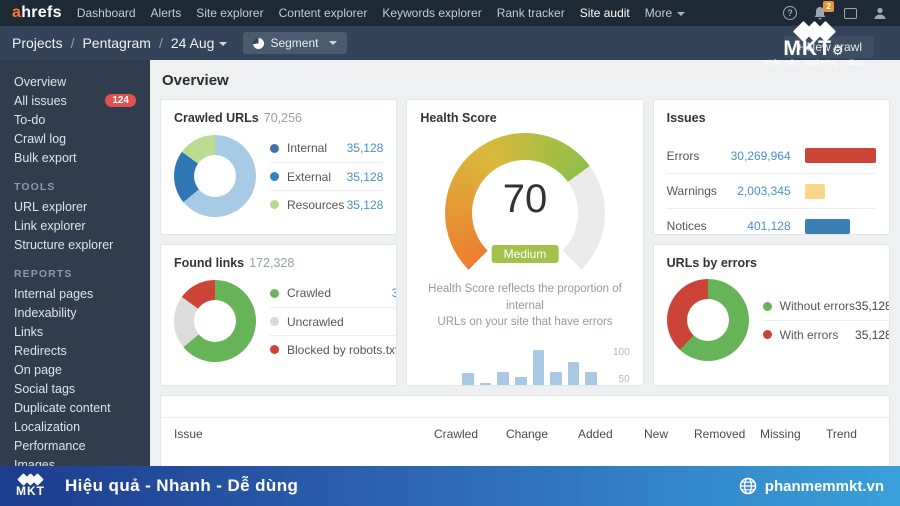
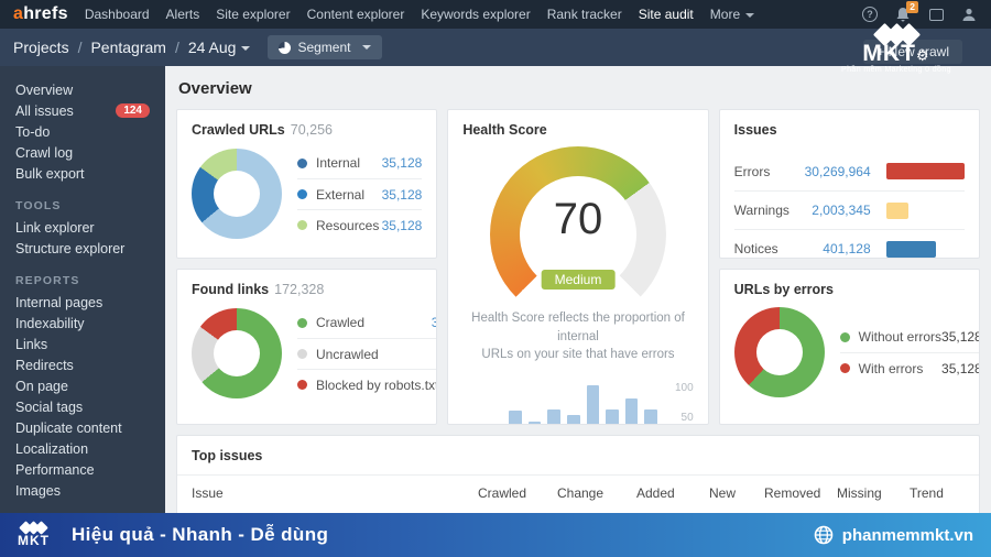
  ahrefs
  Dashboard
  Alerts
  Site explorer
  Content explorer
  Keywords explorer
  Rank tracker
  Site audit
  More
  ?
  2
  Projects
  /
  Pentagram
  /
  24 Aug
  Segment
  + New crawl
  MKT
  ⚙
  Overview
  All issues
  124
  To-do
  Crawl log
  Bulk export
  TOOLS
- URL explorer
  Link explorer
  Structure explorer
  REPORTS
  Internal pages
  Indexability
  Links
  Redirects
  On page
  Social tags
  Duplicate content
  Localization
  Performance
  Images
  Overview
  Crawled URLs 70,256
  Internal
  35,128
  External
  35,128
  Resources
  35,128
  Health Score
  70
  Medium
  Health Scoree proportion of internal
  URLs on your site that have errors
  100
  50
  Issues
  Errors
  30,269,964
  Warnings
  2,003,345
  Notices
  401,128
  Found links 172,328
  Crawled
  Uncrawled
  Blocked by robots.tx
  URLs by errors
  Without errors
  35,128
  With errors
  35,128
+ Top issues
  Issue
  Crawled
  Change
  Added
  New
  Removed
  Missing
  Trend
  MKT
  Hiệu quả - Nhanh - Dễ dùng
  phanmemmkt.vn
